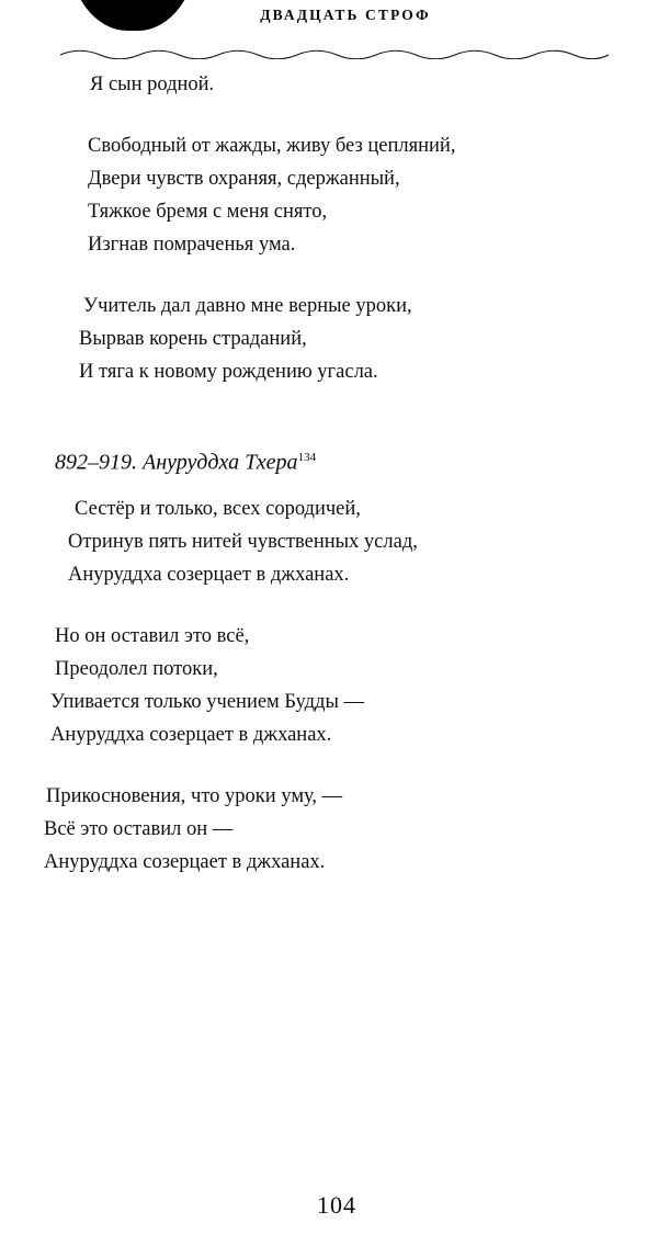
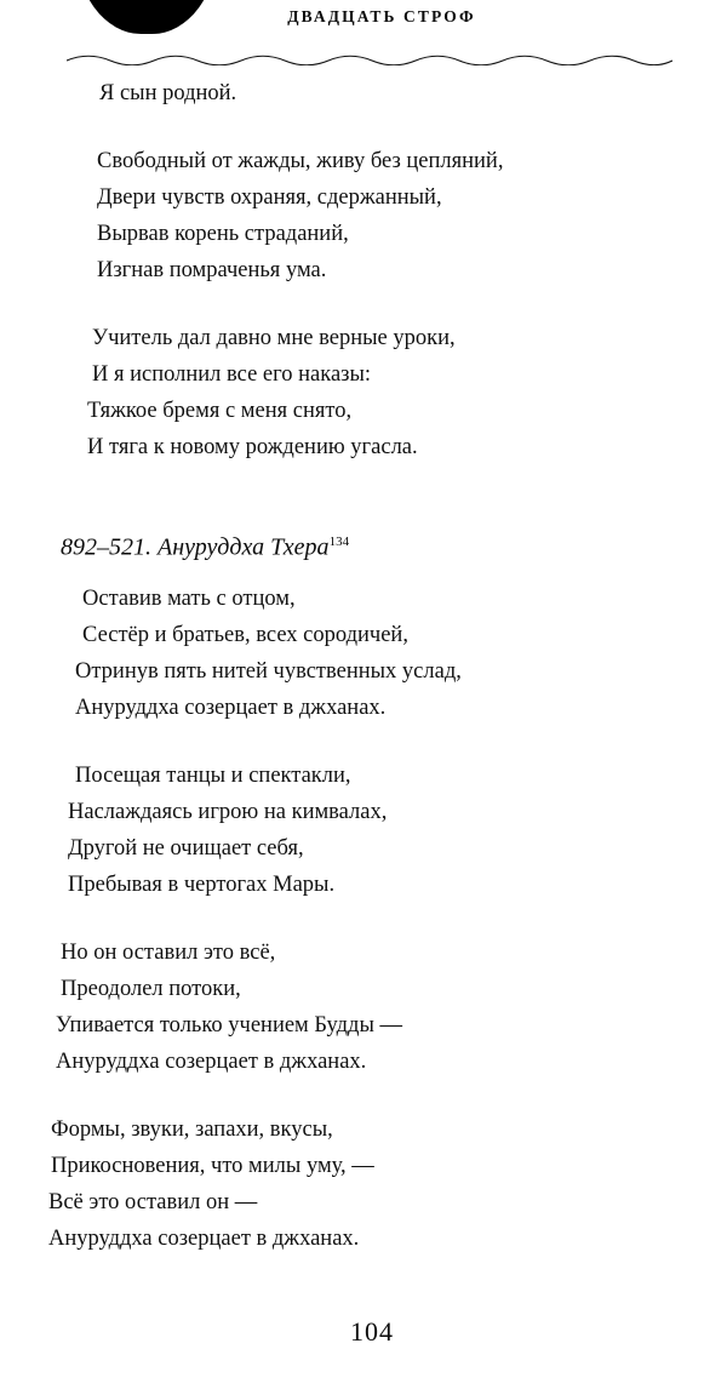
  ДВАДЦАТЬ СТРОФ
  Я сын родной.
  Свободный от жажды, живу без цепляний,
  Двери чувств охраняя, сдержанный,
- Тяжкое бремя с меня снято,
+ Вырвав корень страданий,
  Изгнав помраченья ума.
  Учитель дал давно мне верные уроки,
+ И я исполнил все его наказы:
- Вырвав корень страданий,
+ Тяжкое бремя с меня снято,
  И тяга к новому рождению угасла.
- 892–919. Ануруддха Тхера134
+ 892–521. Ануруддха Тхера134
+ Оставив мать с отцом,
- Сестёр и только, всех сородичей,
+ Сестёр и братьев, всех сородичей,
  Отринув пять нитей чувственных услад,
  Ануруддха созерцает в джханах.
+ Посещая танцы и спектакли,
+ Наслаждаясь игрою на кимвалах,
+ Другой не очищает себя,
+ Пребывая в чертогах Мары.
  Но он оставил это всё,
  Преодолел потоки,
  Упивается только учением Будды —
  Ануруддха созерцает в джханах.
+ Формы, звуки, запахи, вкусы,
- Прикосновения, что уроки уму, —
+ Прикосновения, что милы уму, —
  Всё это оставил он —
  Ануруддха созерцает в джханах.
  104
